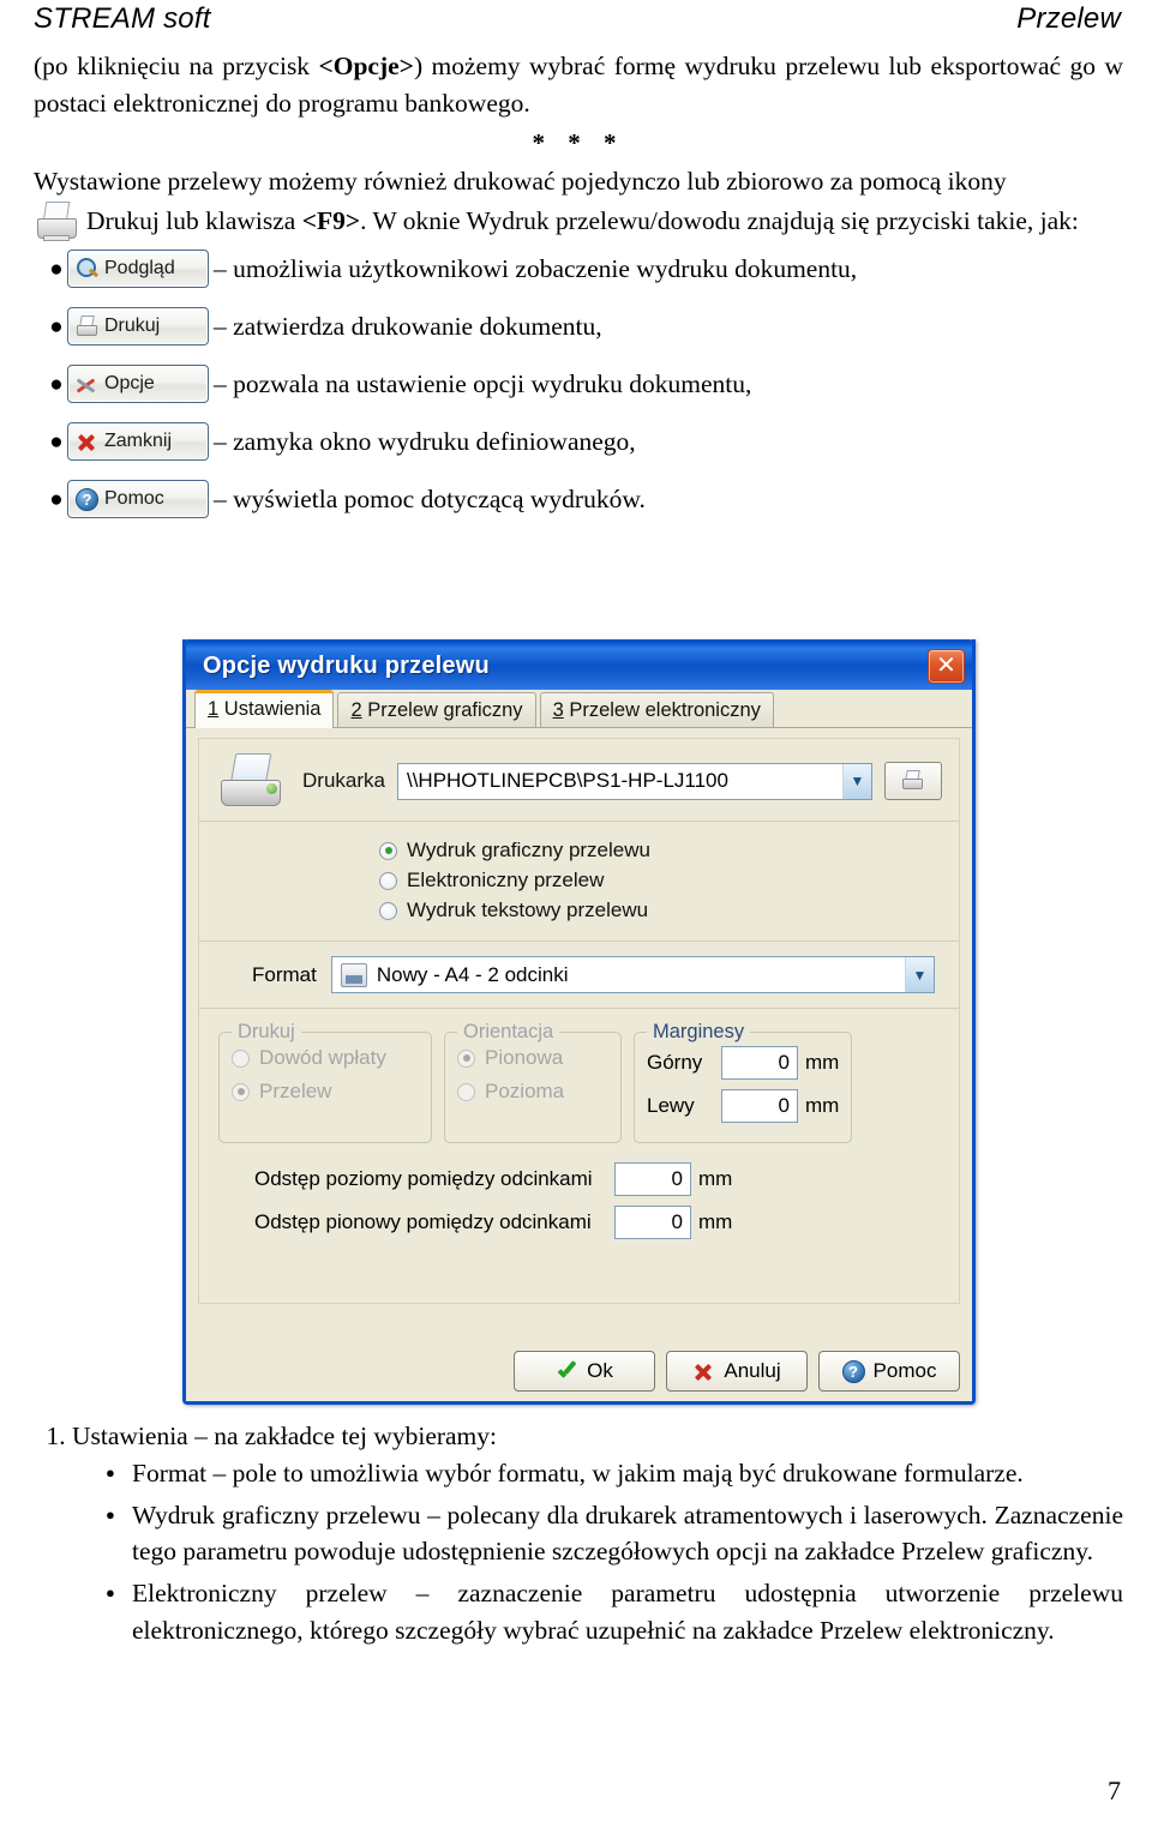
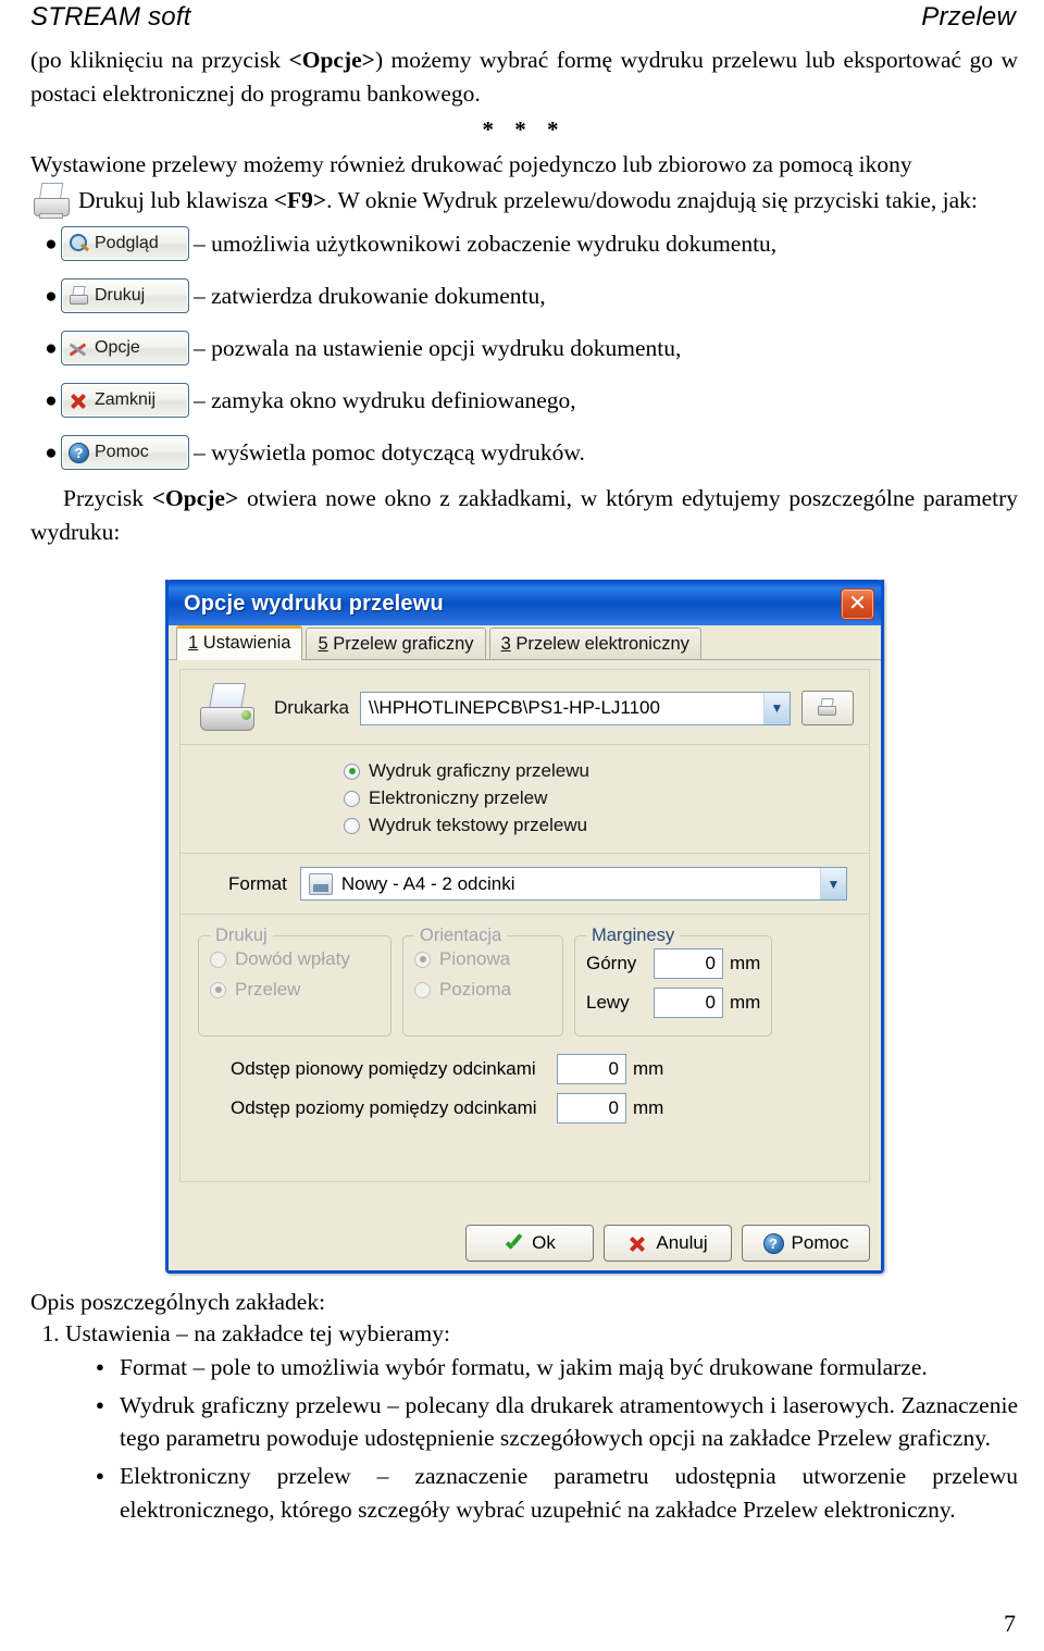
  STREAM soft
  Przelew
  (po kliknięciu na przycisk <Opcje>) możemy wybrać formę wydruku przelewu lub eksportować go w postaci elektronicznej do programu bankowego.
  * * *
  Wystawione przelewy możemy również drukować pojedynczo lub zbiorowo za pomocą ikony
  Drukuj lub klawisza <F9>. W oknie Wydruk przelewu/dowodu znajdują się przyciski takie, jak:
  ●
  Podgląd
  – umożliwia użytkownikowi zobaczenie wydruku dokumentu,
  ●
  Drukuj
  – zatwierdza drukowanie dokumentu,
  ●
  Opcje
  – pozwala na ustawienie opcji wydruku dokumentu,
  ●
  Zamknij
  – zamyka okno wydruku definiowanego,
  ●
  ?
  Pomoc
  – wyświetla pomoc dotyczącą wydruków.
+ Przycisk <Opcje> otwiera nowe okno z zakładkami, w którym edytujemy poszczególne parametry wydruku:
  Opcje wydruku przelewu
  ✕
  1 Ustawienia
- 2 Przelew graficzny
+ 5 Przelew graficzny
  3 Przelew elektroniczny
  Drukarka
  \\HPHOTLINEPCB\PS1-HP-LJ1100
  ▼
  Wydruk graficzny przelewu
  Elektroniczny przelew
  Wydruk tekstowy przelewu
  Format
  Nowy - A4 - 2 odcinki
  ▼
  Drukuj
  Dowód wpłaty
  Przelew
  Orientacja
  Pionowa
  Pozioma
  Marginesy
  Górny
  0
  mm
  Lewy
  0
  mm
- Odstęp poziomy pomiędzy odcinkami
+ Odstęp pionowy pomiędzy odcinkami
  0
  mm
- Odstęp pionowy pomiędzy odcinkami
+ Odstęp poziomy pomiędzy odcinkami
  0
  mm
  Ok
  Anuluj
  ?
  Pomoc
+ Opis poszczególnych zakładek:
  Ustawienia – na zakładce tej wybieramy:
  Format – pole to umożliwia wybór formatu, w jakim mają być drukowane formularze.
  Wydruk graficzny przelewu – polecany dla drukarek atramentowych i laserowych. Zaznaczenie tego parametru powoduje udostępnienie szczegółowych opcji na zakładce Przelew graficzny.
  Elektroniczny przelew – zaznaczenie parametru udostępnia utworzenie przelewu elektronicznego, którego szczegóły wybrać uzupełnić na zakładce Przelew elektroniczny.
  7
